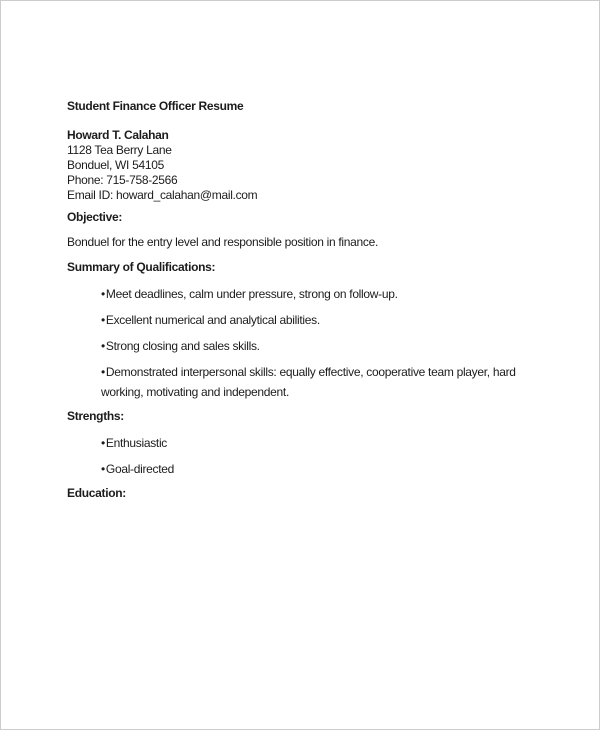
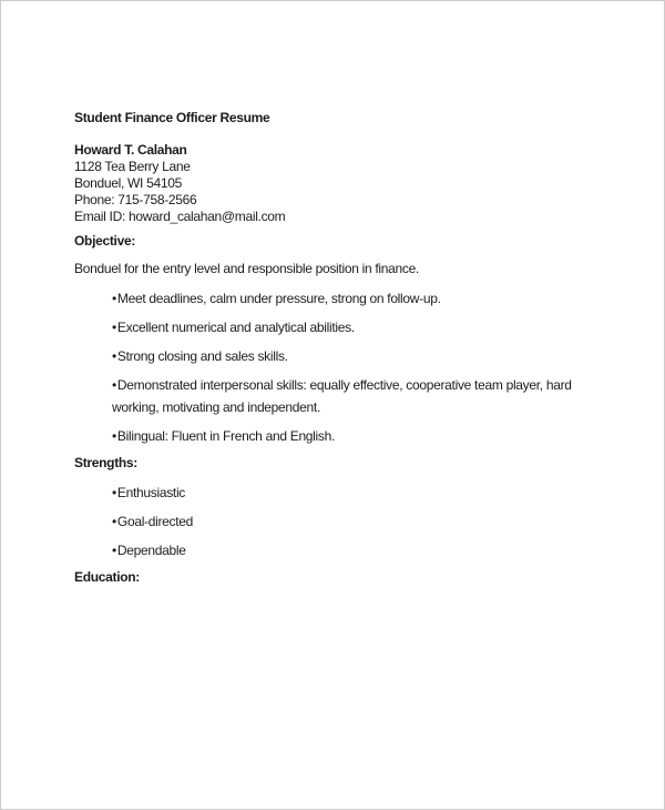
  Student Finance Officer Resume
  Howard T. Calahan
  1128 Tea Berry Lane
  Bonduel, WI 54105
  Phone: 715-758-2566
  Email ID: howard_calahan@mail.com
  Objective:
  Bonduel for the entry level and responsible position in finance.
- Summary of Qualifications:
  •Meet deadlines, calm under pressure, strong on follow-up.
  •Excellent numerical and analytical abilities.
  •Strong closing and sales skills.
  •Demonstrated interpersonal skills: equally effective, cooperative team player, hard working, motivating and independent.
+ •Bilingual: Fluent in French and English.
  Strengths:
  •Enthusiastic
  •Goal-directed
+ •Dependable
  Education:
